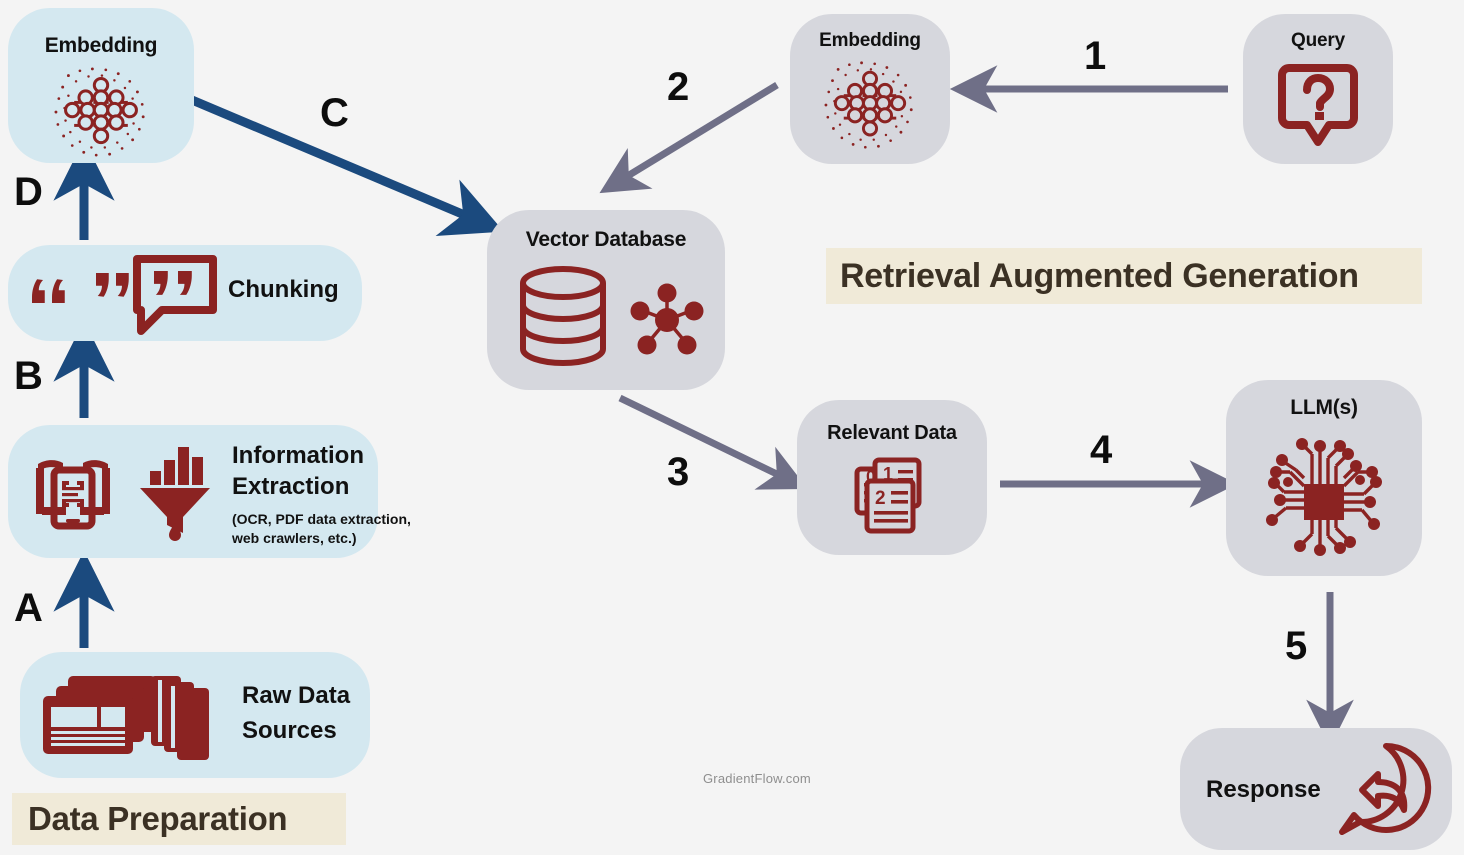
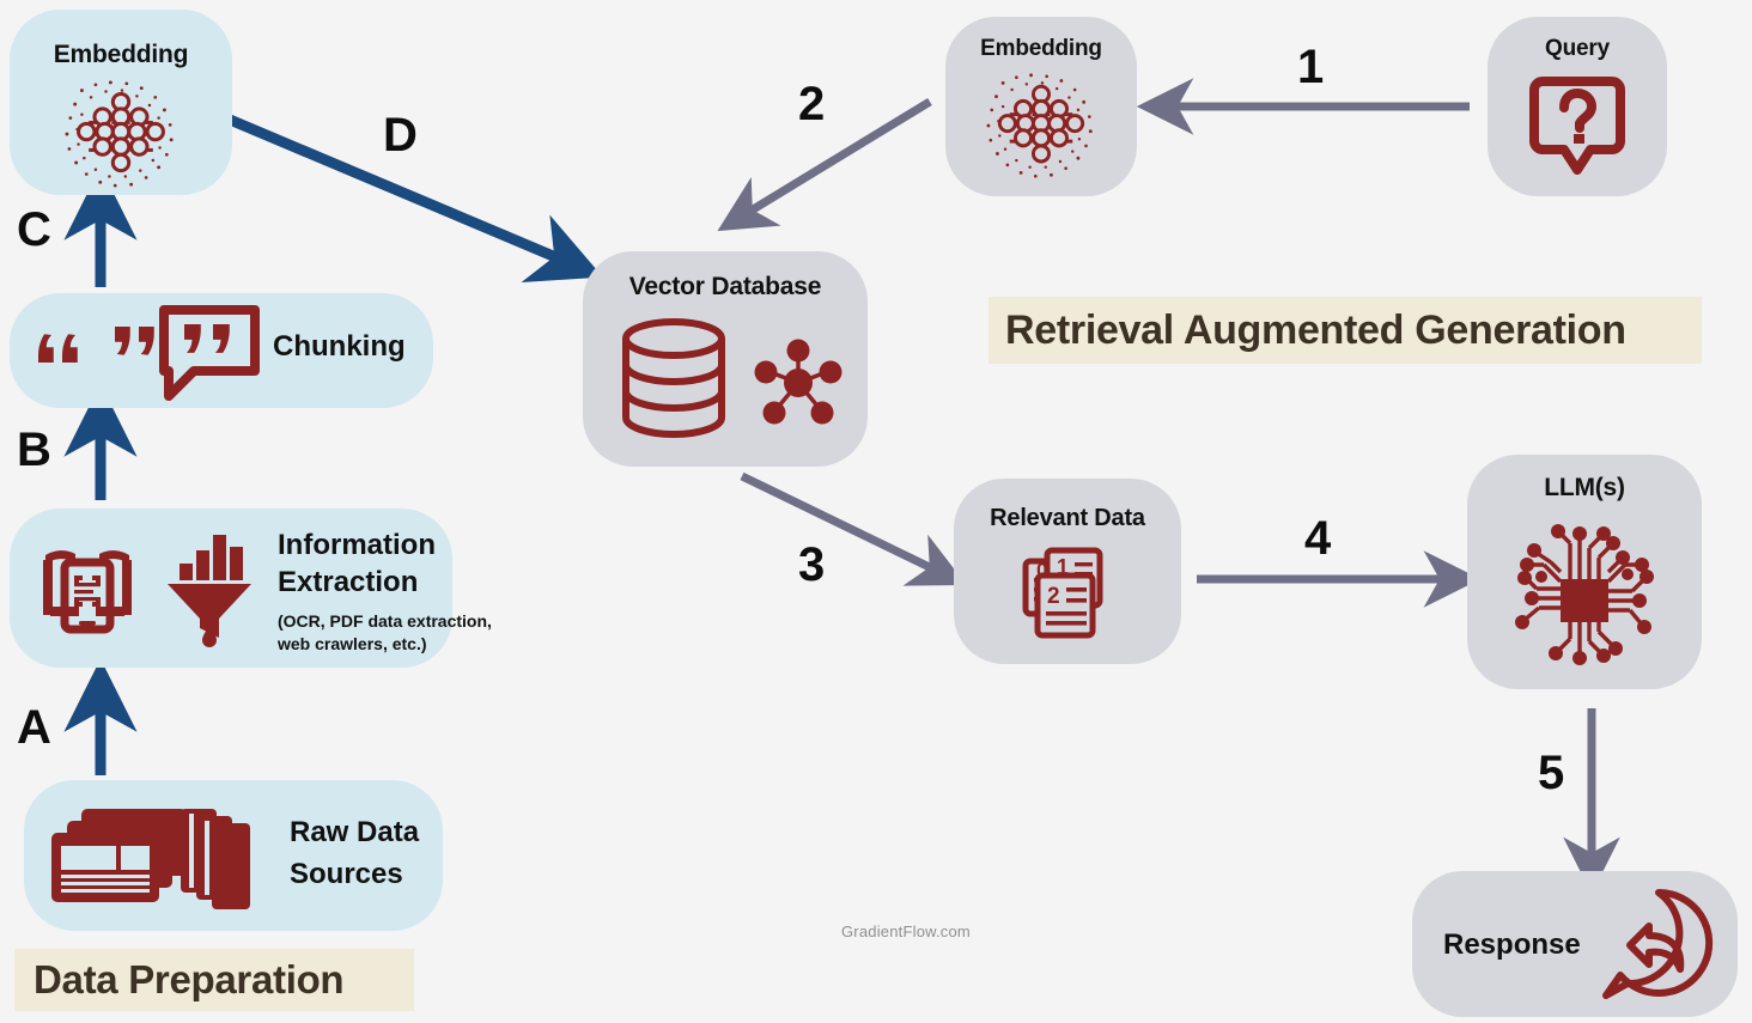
  Embedding
  Chunking
  Information Extraction
  (OCR, PDF data extraction,
  web crawlers, etc.)
  Raw Data
  Sources
  Data Preparation
  Vector Database
  Embedding
  Query
  Relevant Data
  0
  1
  2
  LLM(s)
  Response
  Retrieval Augmented Generation
- D
+ C
  B
  A
- C
+ D
  1
  2
  3
  4
  5
  GradientFlow.com
